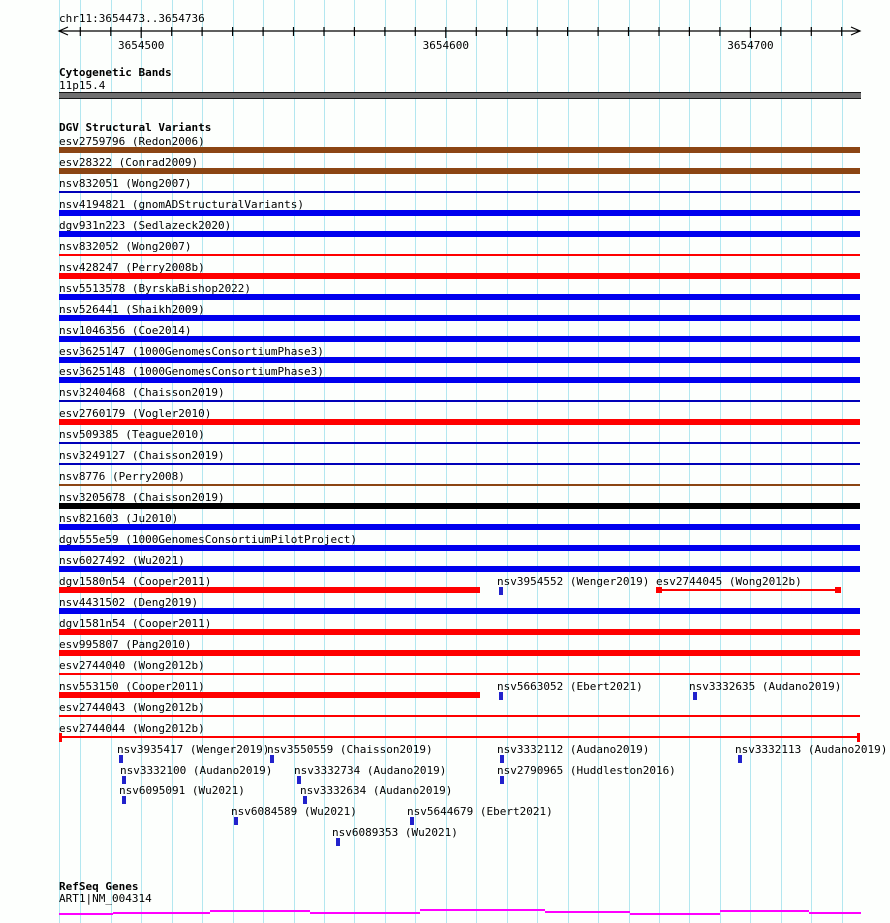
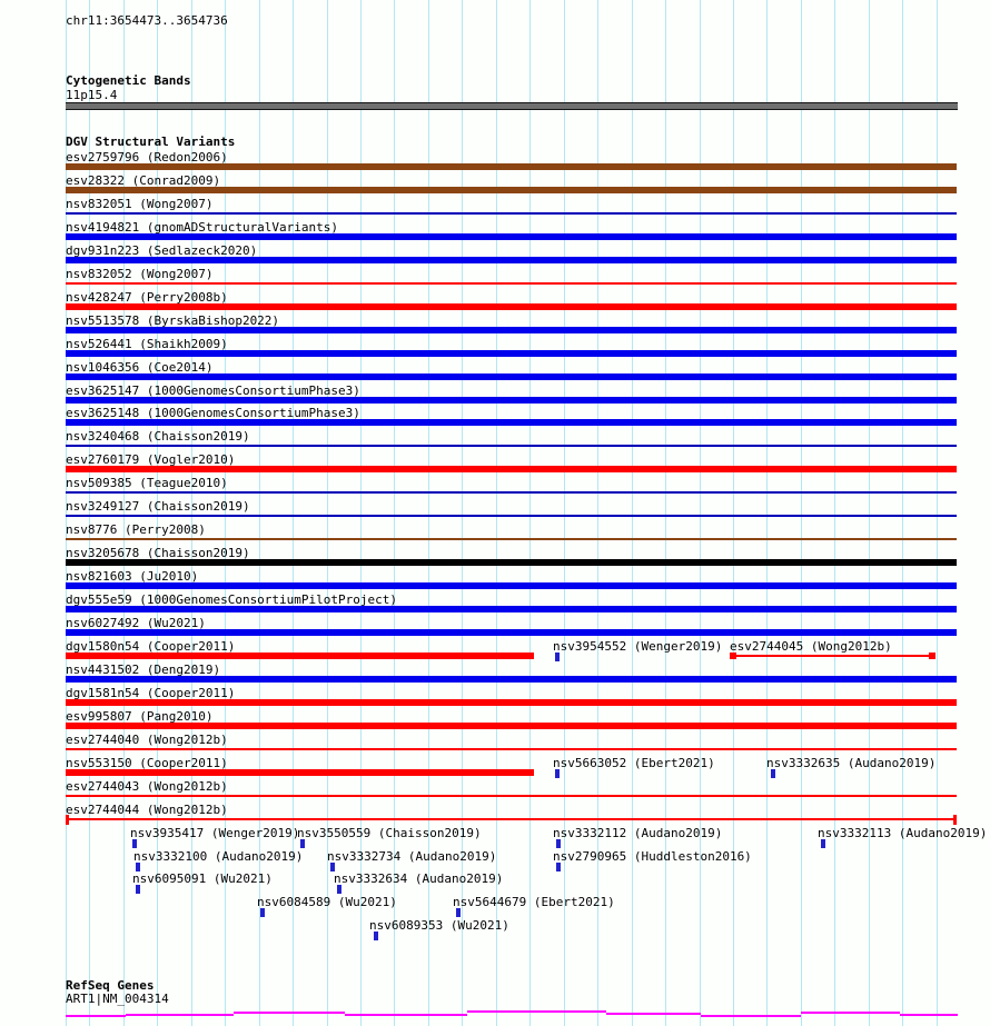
  chr11:3654473..3654736
- 3654500
- 3654600
- 3654700
  Cytogenetic Bands
  11p15.4
  DGV Structural Variants
  esv2759796 (Redon2006)
  esv28322 (Conrad2009)
  nsv832051 (Wong2007)
  nsv4194821 (gnomADStructuralVariants)
  dgv931n223 (Sedlazeck2020)
  nsv832052 (Wong2007)
  nsv428247 (Perry2008b)
  nsv5513578 (ByrskaBishop2022)
  nsv526441 (Shaikh2009)
  nsv1046356 (Coe2014)
  esv3625147 (1000GenomesConsortiumPhase3)
  esv3625148 (1000GenomesConsortiumPhase3)
  nsv3240468 (Chaisson2019)
  esv2760179 (Vogler2010)
  nsv509385 (Teague2010)
  nsv3249127 (Chaisson2019)
  nsv8776 (Perry2008)
  nsv3205678 (Chaisson2019)
  nsv821603 (Ju2010)
  dgv555e59 (1000GenomesConsortiumPilotProject)
  nsv6027492 (Wu2021)
  dgv1580n54 (Cooper2011)
  nsv3954552 (Wenger2019)
  esv2744045 (Wong2012b)
  nsv4431502 (Deng2019)
  dgv1581n54 (Cooper2011)
  esv995807 (Pang2010)
  esv2744040 (Wong2012b)
  nsv553150 (Cooper2011)
  nsv5663052 (Ebert2021)
  nsv3332635 (Audano2019)
  esv2744043 (Wong2012b)
  esv2744044 (Wong2012b)
  nsv3935417 (Wenger2019)
  nsv3550559 (Chaisson2019)
  nsv3332112 (Audano2019)
  nsv3332113 (Audano2019)
  nsv3332100 (Audano2019)
  nsv3332734 (Audano2019)
  nsv2790965 (Huddleston2016)
  nsv6095091 (Wu2021)
  nsv3332634 (Audano2019)
  nsv6084589 (Wu2021)
  nsv5644679 (Ebert2021)
  nsv6089353 (Wu2021)
  RefSeq Genes
  ART1|NM_004314
